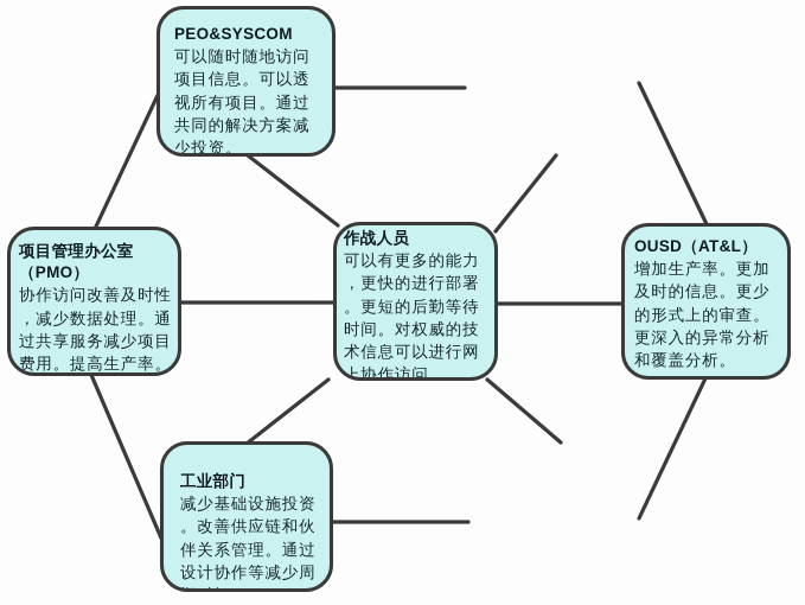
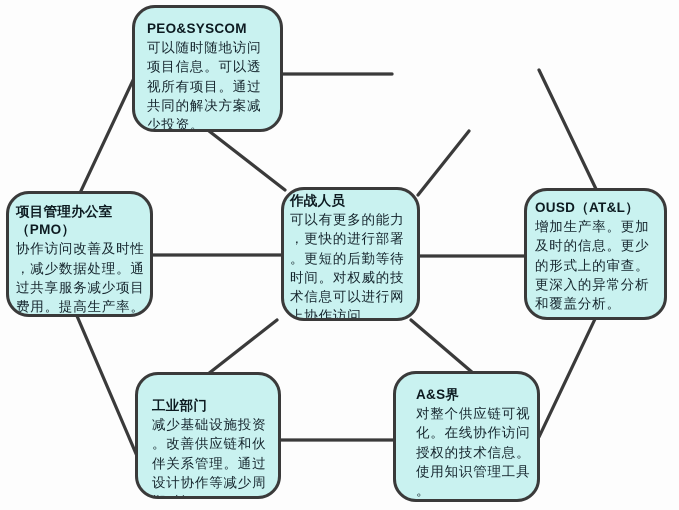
  PEO&SYSCOM
  可以随时随地访问项目信息。可以透视所有项目。通过共同的解决方案减少投资。
  项目管理办公室（PMO）
  协作访问改善及时性，减少数据处理。通过共享服务减少项目费用。提高生产率。
  作战人员
  可以有更多的能力，更快的进行部署。更短的后勤等待时间。对权威的技术信息可以进行网上协作访问。
  OUSD（AT&L）
  增加生产率。更加及时的信息。更少的形式上的审查。更深入的异常分析和覆盖分析。
  工业部门
  减少基础设施投资。改善供应链和伙伴关系管理。通过设计协作等减少周
+ A&S界
+ 对整个供应链可视化。在线协作访问授权的技术信息。使用知识管理工具。
